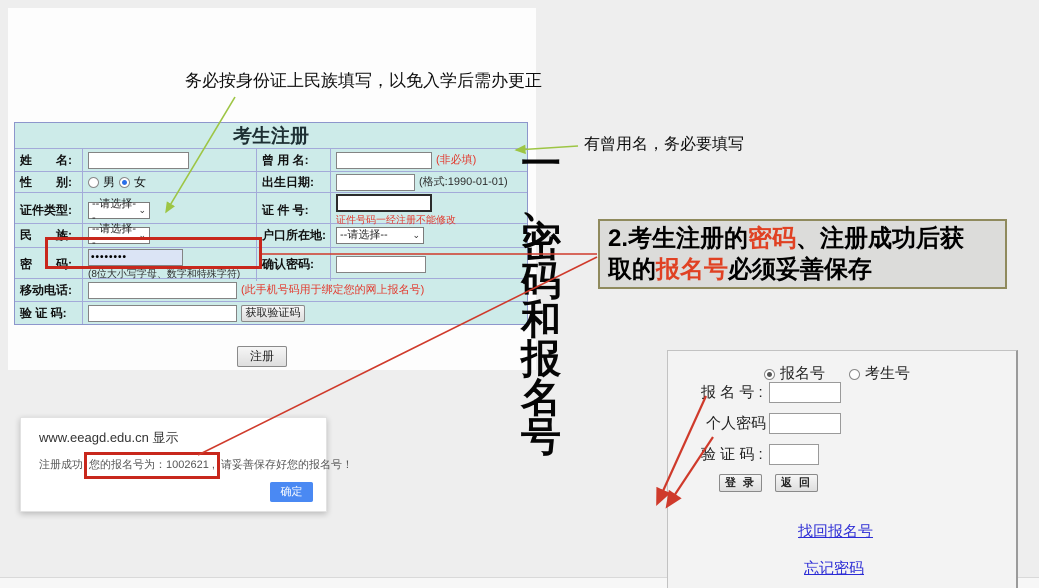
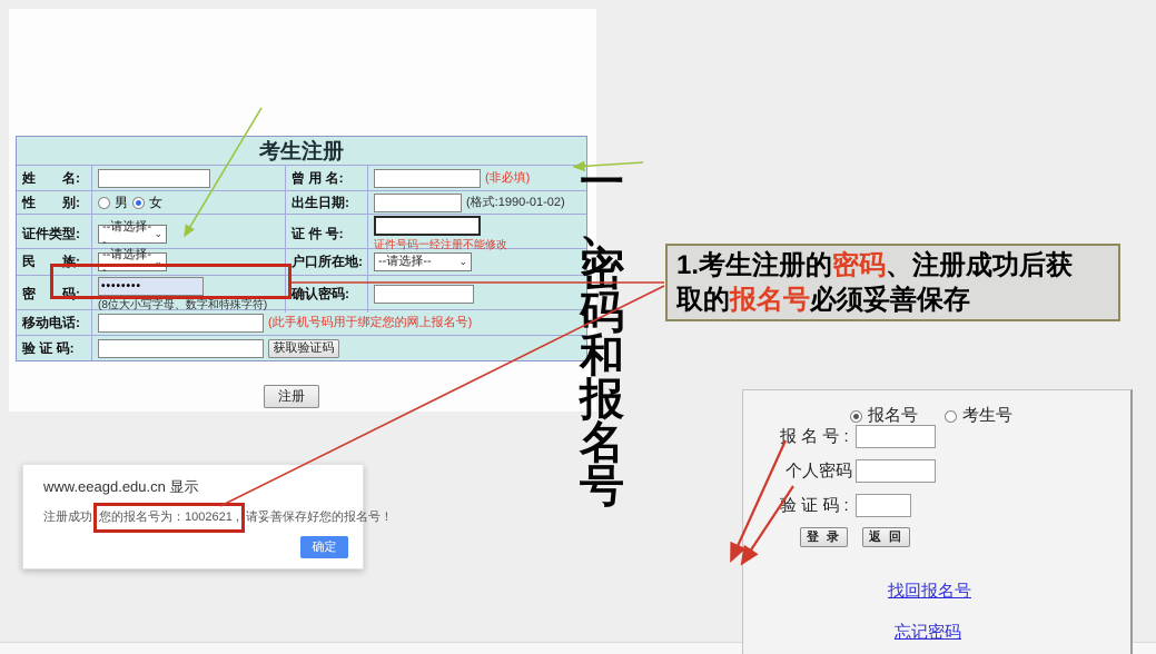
- 务必按身份证上民族填写，以免入学后需办更正
- 有曾用名，务必要填写
  考生注册
  姓 名:
  曾 用 名:
  (非必填)
  性 别:
  男
  女
  出生日期:
- (格式:1990-01-01)
+ (格式:1990-01-02)
  证件类型:
  --请选择--
  ⌄
  证 件 号:
  证件号码一经注册不能修改
  民 族:
  --请选择--
  ⌄
  户口所在地:
  --请选择--
  ⌄
  密 码:
  ••••••••
  (8位大小写字母、数字和特殊字符)
  确认密码:
  移动电话:
  (此手机号码用于绑定您的网上报名号)
  验 证 码:
  获取验证码
  注册
  一
  、
  密
  码
  和
  报
  名
  号
- 2.考生注册的密码、注册成功后获
+ 1.考生注册的密码、注册成功后获
  取的报名号必须妥善保存
  www.eeagd.edu.cn 显示
  注册成功
  您的报名号为：1002621 ,
  请妥善保存好您的报名号！
  确定
  报名号
  考生号
  报 名 号 :
  个人密码
  验 证 码 :
  登 录
  返 回
  找回报名号
  忘记密码
